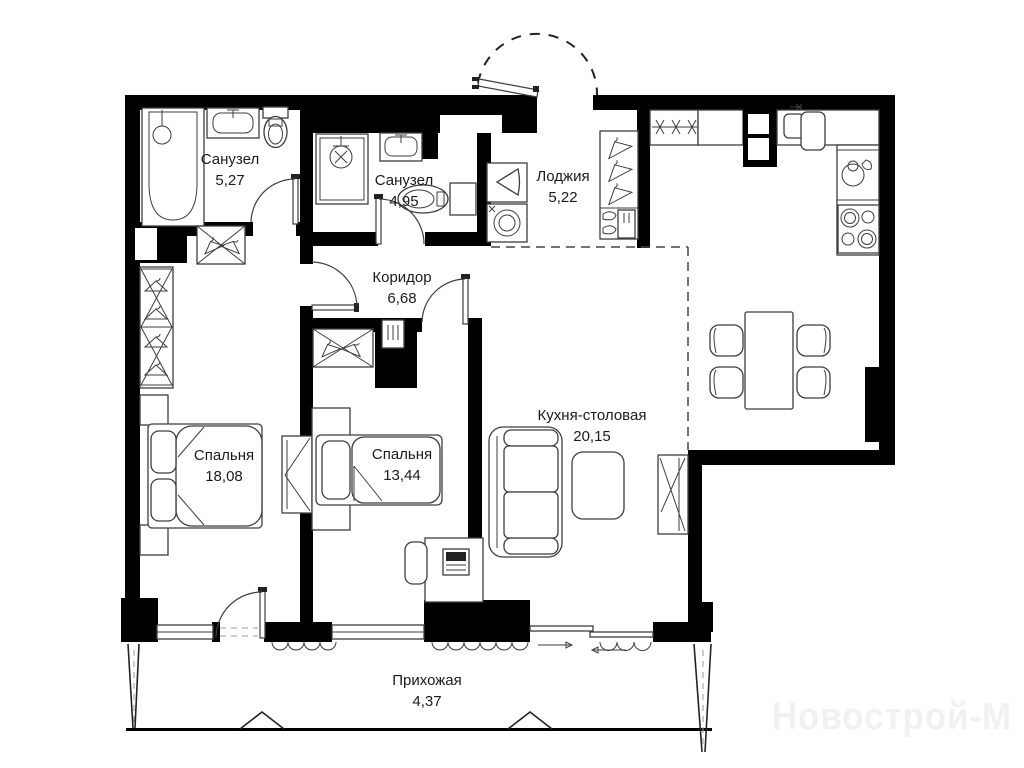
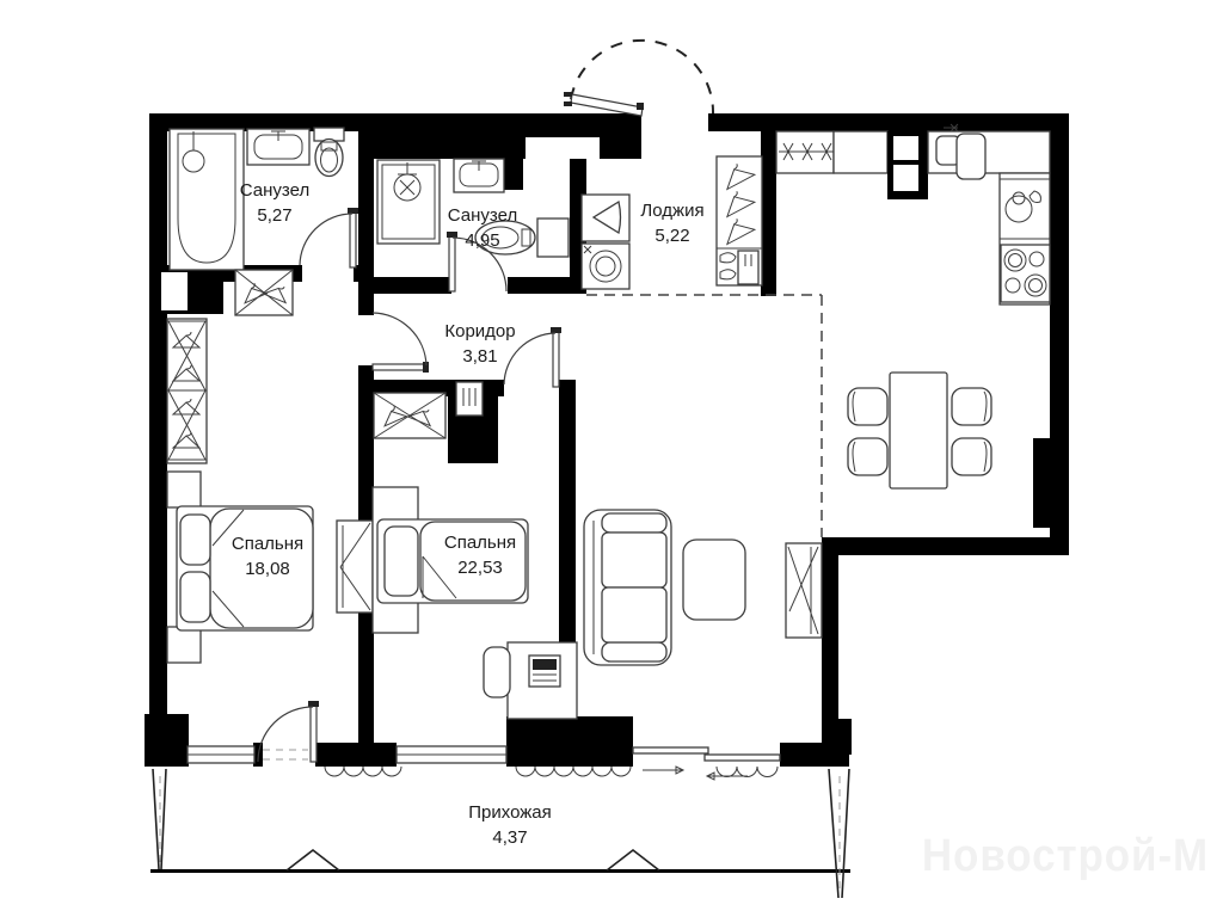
  Санузел
  5,27
  Санузел
  4,95
  Лоджия
  5,22
  Коридор
- 6,68
+ 3,81
- Кухня-столовая
- 20,15
  Спальня
  18,08
  Спальня
- 13,44
+ 22,53
  Прихожая
  4,37
